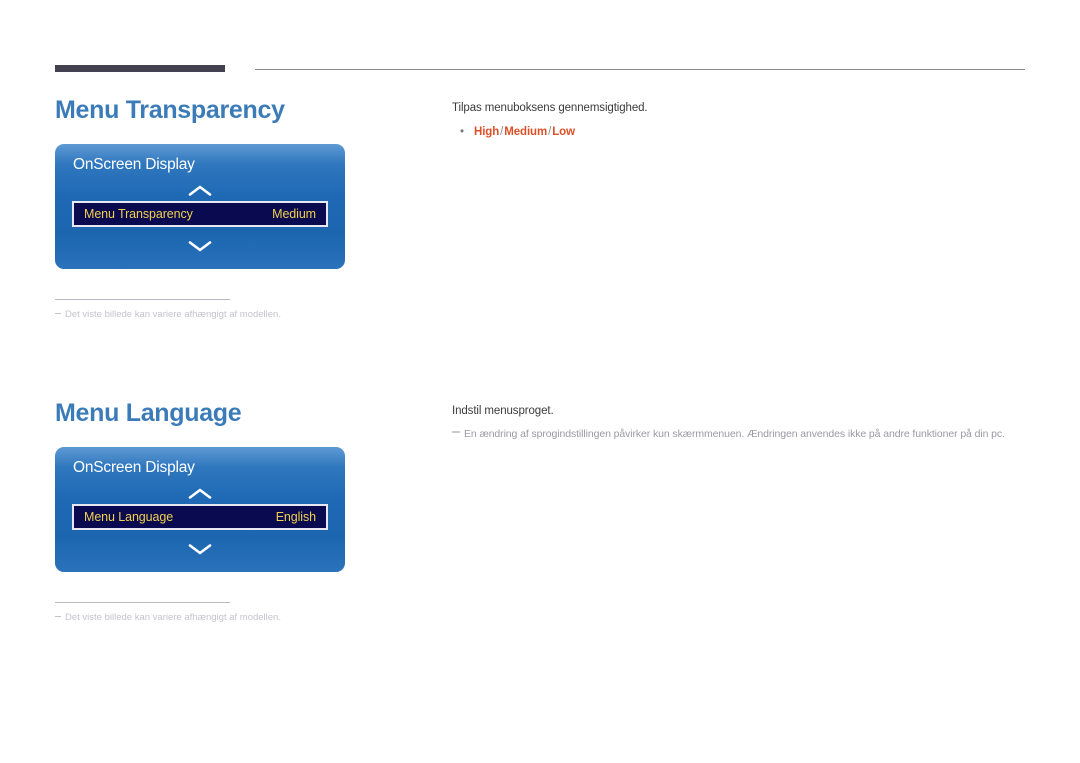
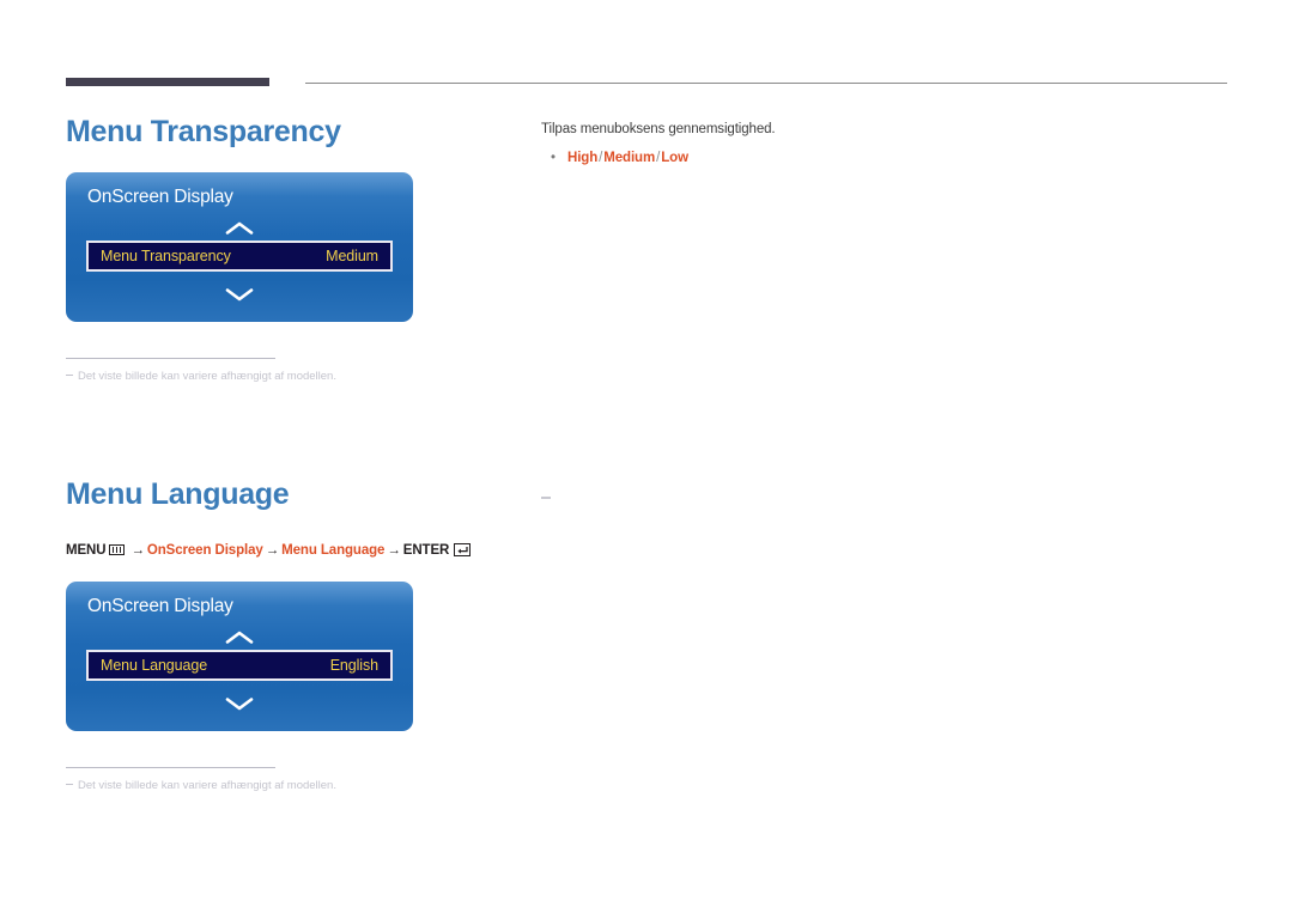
  Menu Transparency
  OnScreen Display
  Menu Transparency
  Medium
  Det viste billede kan variere afhængigt af modellen.
  Tilpas menuboksens gennemsigtighed.
  • High/Medium/Low
  Menu Language
+ MENU → OnScreen Display → Menu Language → ENTER
  OnScreen Display
  Menu Language
  English
  Det viste billede kan variere afhængigt af modellen.
- Indstil menusproget.
- En ændring af sprogindstillingen påvirker kun skærmmenuen. Ændringen anvendes ikke på andre funktioner på din pc.
